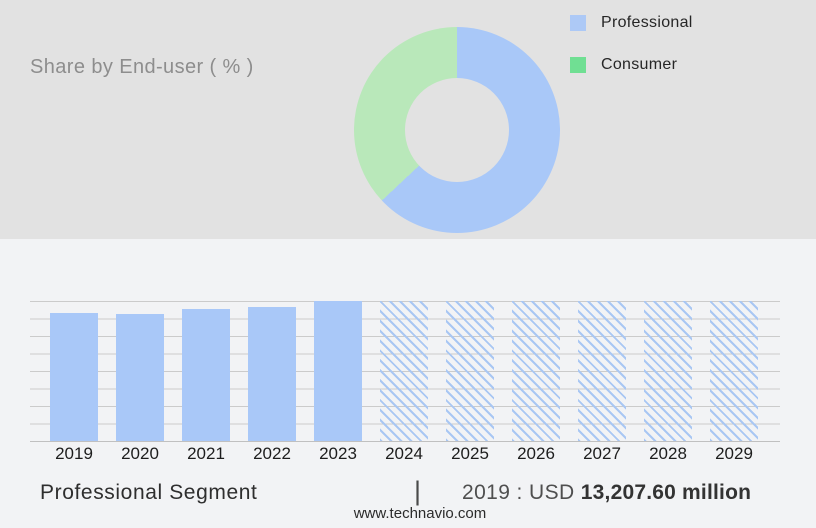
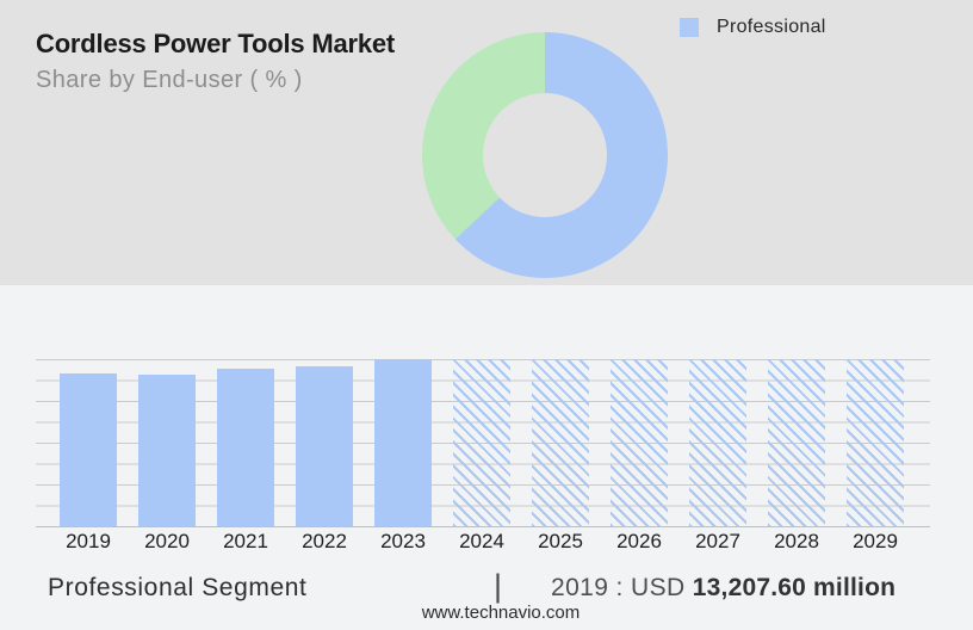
+ Cordless Power Tools Market
  Share by End-user ( % )
  Professional
- Consumer
  2019
  2020
  2021
  2022
  2023
  2024
  2025
  2026
  2027
  2028
  2029
  Professional Segment
  |
  2019 : USD 13,207.60 million
  www.technavio.com
